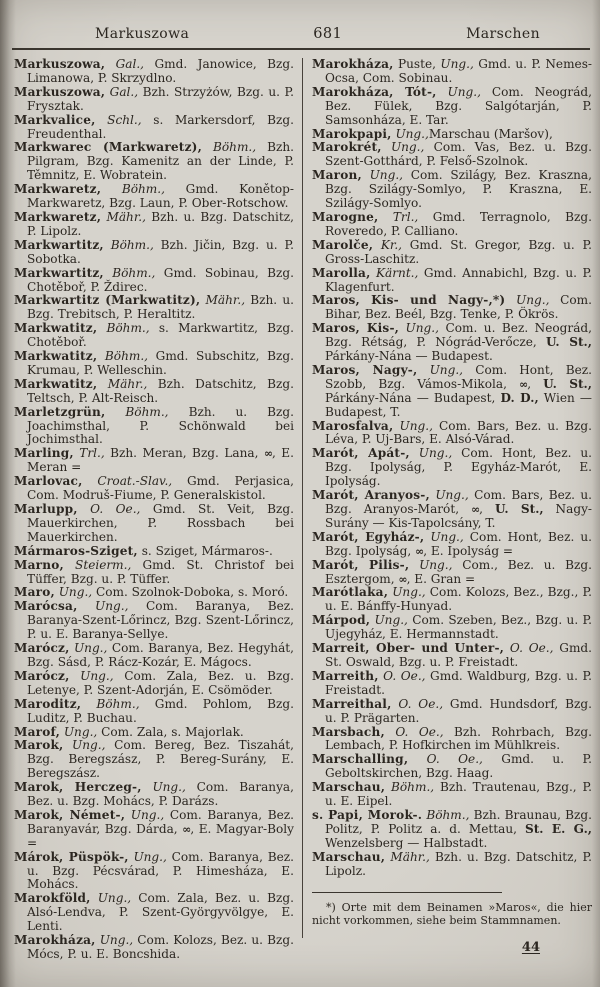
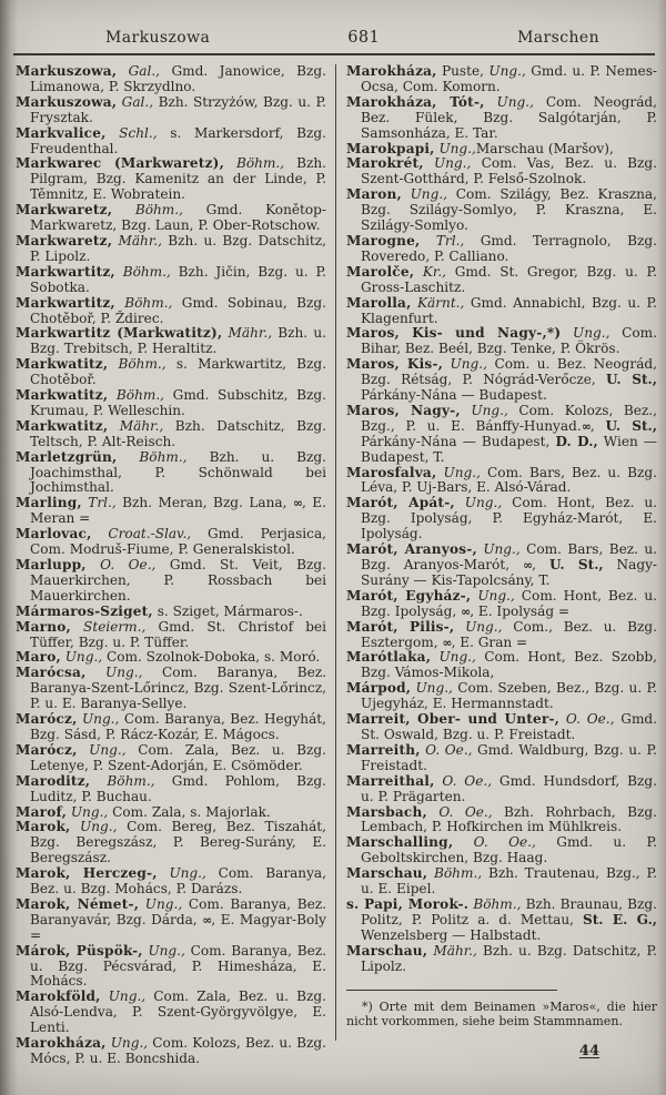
  Markuszowa
  681
  Marschen
  Markuszowa, Gal., Gmd. Janowice, Bzg. Limanowa, P. Skrzydlno.
  Markuszowa, Gal., Bzh. Strzyżów, Bzg. u. P. Frysztak.
  Markvalice, Schl., s. Markersdorf, Bzg. Freudenthal.
  Markwarec (Markwaretz), Böhm., Bzh. Pilgram, Bzg. Kamenitz an der Linde, P. Těmnitz, E. Wobratein.
  Markwaretz, Böhm., Gmd. Konětop-Markwaretz, Bzg. Laun, P. Ober-Rotschow.
  Markwaretz, Mähr., Bzh. u. Bzg. Datschitz, P. Lipolz.
  Markwartitz, Böhm., Bzh. Jičin, Bzg. u. P. Sobotka.
  Markwartitz, Böhm., Gmd. Sobinau, Bzg. Chotěboř, P. Ždirec.
  Markwartitz (Markwatitz), Mähr., Bzh. u. Bzg. Trebitsch, P. Heraltitz.
  Markwatitz, Böhm., s. Markwartitz, Bzg. Chotěboř.
  Markwatitz, Böhm., Gmd. Subschitz, Bzg. Krumau, P. Welleschin.
  Markwatitz, Mähr., Bzh. Datschitz, Bzg. Teltsch, P. Alt-Reisch.
  Marletzgrün, Böhm., Bzh. u. Bzg. Joachimsthal, P. Schönwald bei Jochimsthal.
  Marling, Trl., Bzh. Meran, Bzg. Lana, ∞, E. Meran =
  Marlovac, Croat.-Slav., Gmd. Perjasica, Com. Modruš-Fiume, P. Generalskistol.
  Marlupp, O. Oe., Gmd. St. Veit, Bzg. Mauerkirchen, P. Rossbach bei Mauerkirchen.
  Mármaros-Sziget, s. Sziget, Mármaros-.
  Marno, Steierm., Gmd. St. Christof bei Tüffer, Bzg. u. P. Tüffer.
  Maro, Ung., Com. Szolnok-Doboka, s. Moró.
  Marócsa, Ung., Com. Baranya, Bez. Baranya-Szent-Lőrincz, Bzg. Szent-Lőrincz, P. u. E. Baranya-Sellye.
  Marócz, Ung., Com. Baranya, Bez. Hegyhát, Bzg. Sásd, P. Rácz-Kozár, E. Mágocs.
  Marócz, Ung., Com. Zala, Bez. u. Bzg. Letenye, P. Szent-Adorján, E. Csömöder.
  Maroditz, Böhm., Gmd. Pohlom, Bzg. Luditz, P. Buchau.
  Marof, Ung., Com. Zala, s. Majorlak.
  Marok, Ung., Com. Bereg, Bez. Tiszahát, Bzg. Beregszász, P. Bereg-Surány, E. Beregszász.
  Marok, Herczeg-, Ung., Com. Baranya, Bez. u. Bzg. Mohács, P. Darázs.
  Marok, Német-, Ung., Com. Baranya, Bez. Baranyavár, Bzg. Dárda, ∞, E. Magyar-Boly =
  Márok, Püspök-, Ung., Com. Baranya, Bez. u. Bzg. Pécsvárad, P. Himesháza, E. Mohács.
  Marokföld, Ung., Com. Zala, Bez. u. Bzg. Alsó-Lendva, P. Szent-Györgyvölgye, E. Lenti.
  Marokháza, Ung., Com. Kolozs, Bez. u. Bzg. Mócs, P. u. E. Boncshida.
- Marokháza, Puste, Ung., Gmd. u. P. Nemes-Ocsa, Com. Sobinau.
+ Marokháza, Puste, Ung., Gmd. u. P. Nemes-Ocsa, Com. Komorn.
  Marokháza, Tót-, Ung., Com. Neográd, Bez. Fülek, Bzg. Salgótarján, P. Samsonháza, E. Tar.
  Marokpapi, Ung.,Marschau (Maršov),
  Marokrét, Ung., Com. Vas, Bez. u. Bzg. Szent-Gotthárd, P. Felső-Szolnok.
  Maron, Ung., Com. Szilágy, Bez. Kraszna, Bzg. Szilágy-Somlyo, P. Kraszna, E. Szilágy-Somlyo.
  Marogne, Trl., Gmd. Terragnolo, Bzg. Roveredo, P. Calliano.
  Marolče, Kr., Gmd. St. Gregor, Bzg. u. P. Gross-Laschitz.
  Marolla, Kärnt., Gmd. Annabichl, Bzg. u. P. Klagenfurt.
  Maros, Kis- und Nagy-,*) Ung., Com. Bihar, Bez. Beél, Bzg. Tenke, P. Ökrös.
  Maros, Kis-, Ung., Com. u. Bez. Neográd, Bzg. Rétság, P. Nógrád-Verőcze, U. St., Párkány-Nána — Budapest.
- Maros, Nagy-, Ung., Com. Hont, Bez. Szobb, Bzg. Vámos-Mikola, ∞, U. St., Párkány-Nána — Budapest, D. D., Wien — Budapest, T.
+ Maros, Nagy-, Ung., Com. Kolozs, Bez., Bzg., P. u. E. Bánffy-Hunyad.∞, U. St., Párkány-Nána — Budapest, D. D., Wien — Budapest, T.
  Marosfalva, Ung., Com. Bars, Bez. u. Bzg. Léva, P. Uj-Bars, E. Alsó-Várad.
  Marót, Apát-, Ung., Com. Hont, Bez. u. Bzg. Ipolyság, P. Egyház-Marót, E. Ipolyság.
  Marót, Aranyos-, Ung., Com. Bars, Bez. u. Bzg. Aranyos-Marót, ∞, U. St., Nagy-Surány — Kis-Tapolcsány, T.
  Marót, Egyház-, Ung., Com. Hont, Bez. u. Bzg. Ipolyság, ∞, E. Ipolyság =
  Marót, Pilis-, Ung., Com., Bez. u. Bzg. Esztergom, ∞, E. Gran =
- Marótlaka, Ung., Com. Kolozs, Bez., Bzg., P. u. E. Bánffy-Hunyad.
+ Marótlaka, Ung., Com. Hont, Bez. Szobb, Bzg. Vámos-Mikola,
  Márpod, Ung., Com. Szeben, Bez., Bzg. u. P. Ujegyház, E. Hermannstadt.
  Marreit, Ober- und Unter-, O. Oe., Gmd. St. Oswald, Bzg. u. P. Freistadt.
  Marreith, O. Oe., Gmd. Waldburg, Bzg. u. P. Freistadt.
  Marreithal, O. Oe., Gmd. Hundsdorf, Bzg. u. P. Prägarten.
  Marsbach, O. Oe., Bzh. Rohrbach, Bzg. Lembach, P. Hofkirchen im Mühlkreis.
  Marschalling, O. Oe., Gmd. u. P. Geboltskirchen, Bzg. Haag.
  Marschau, Böhm., Bzh. Trautenau, Bzg., P. u. E. Eipel.
  s. Papi, Morok-. Böhm., Bzh. Braunau, Bzg. Politz, P. Politz a. d. Mettau, St. E. G., Wenzelsberg — Halbstadt.
  Marschau, Mähr., Bzh. u. Bzg. Datschitz, P. Lipolz.
  *) Orte mit dem Beinamen »Maros«, die hier nicht vorkommen, siehe beim Stammnamen.
  44
